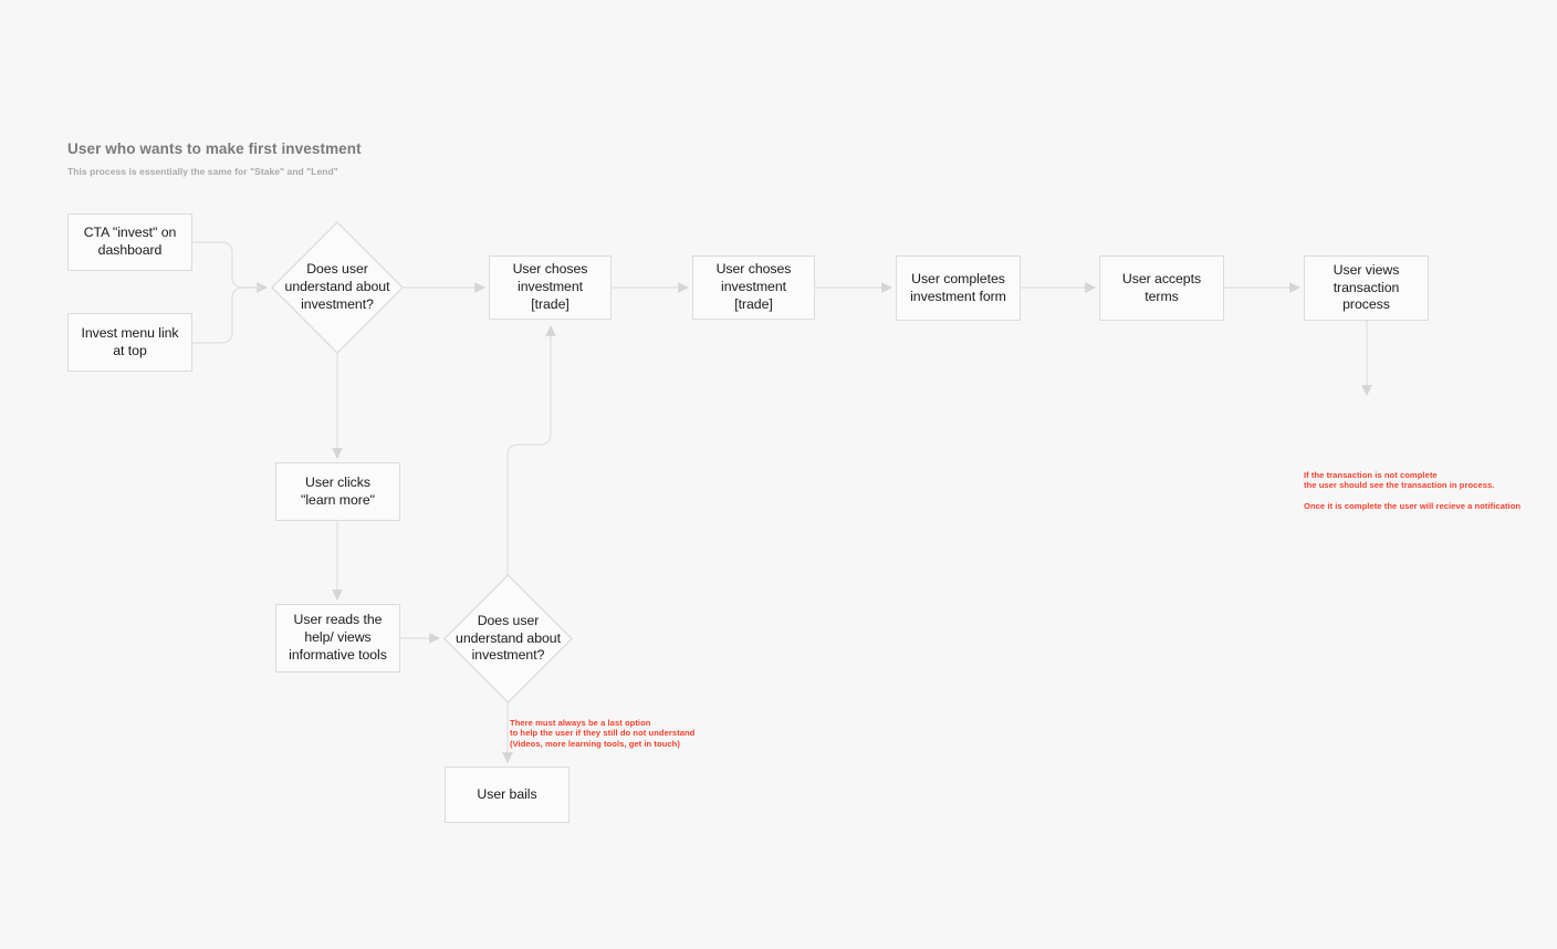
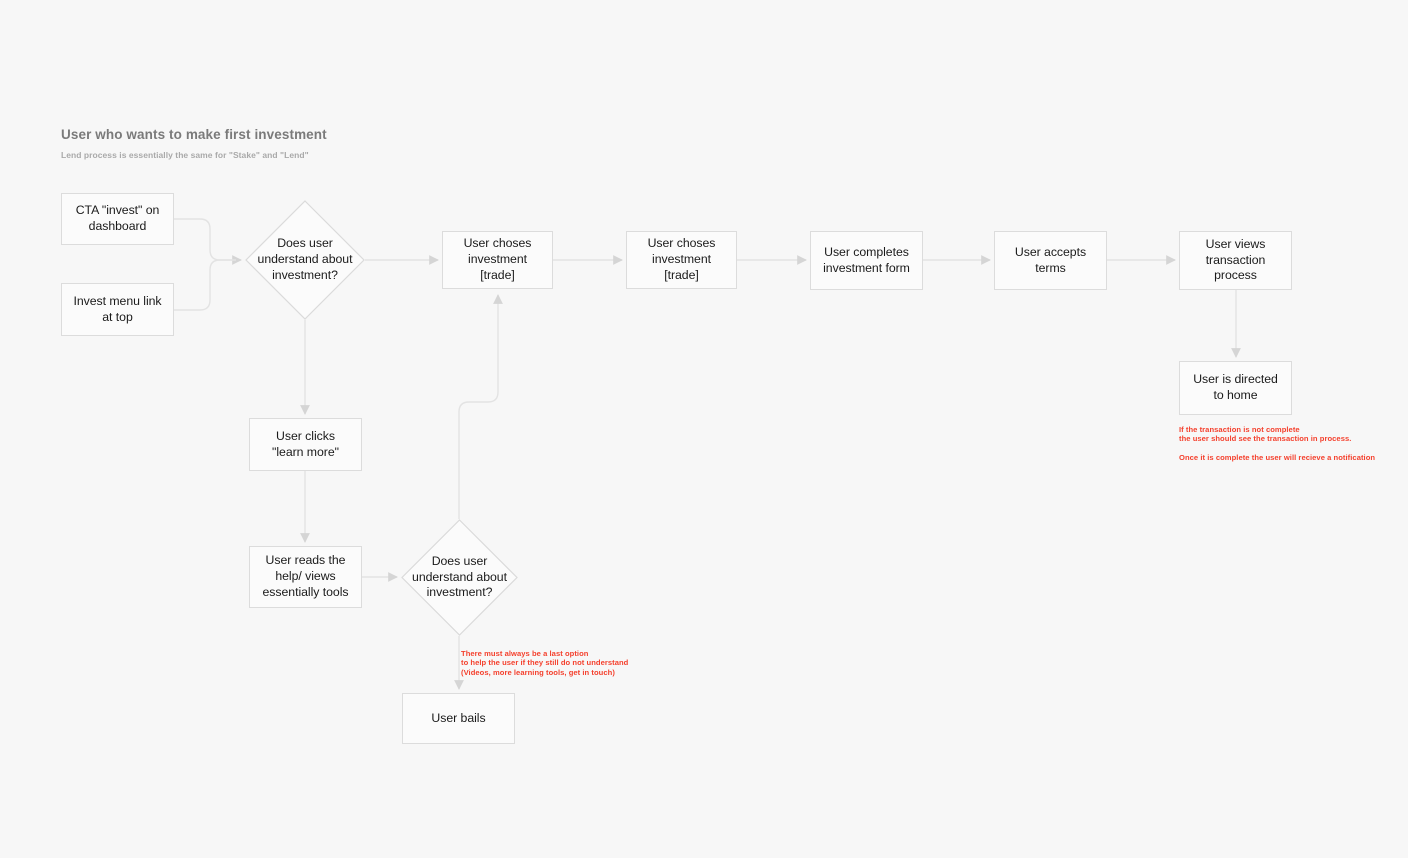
  User who wants to make first investment
- This process is essentially the same for "Stake" and "Lend"
+ Lend process is essentially the same for "Stake" and "Lend"
  CTA "invest" on dashboard
  Invest menu link at top
  Does user understand about investment?
  User choses investment [trade]
  User choses investment [trade]
  User completes investment form
  User accepts terms
  User views transaction process
+ User is directed to home
  User clicks "learn more"
- User reads the help/ views informative tools
+ User reads the help/ views essentially tools
  Does user understand about investment?
  User bails
  If the transaction is not complete
  the user should see the transaction in process.
  Once it is complete the user will recieve a notification
  There must always be a last option
  to help the user if they still do not understand
  (Videos, more learning tools, get in touch)
